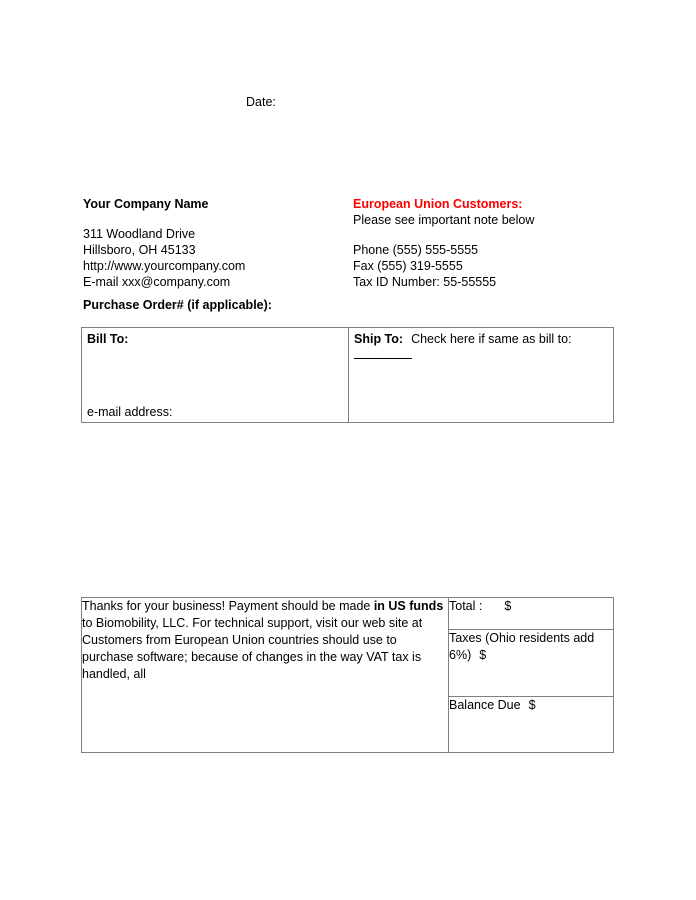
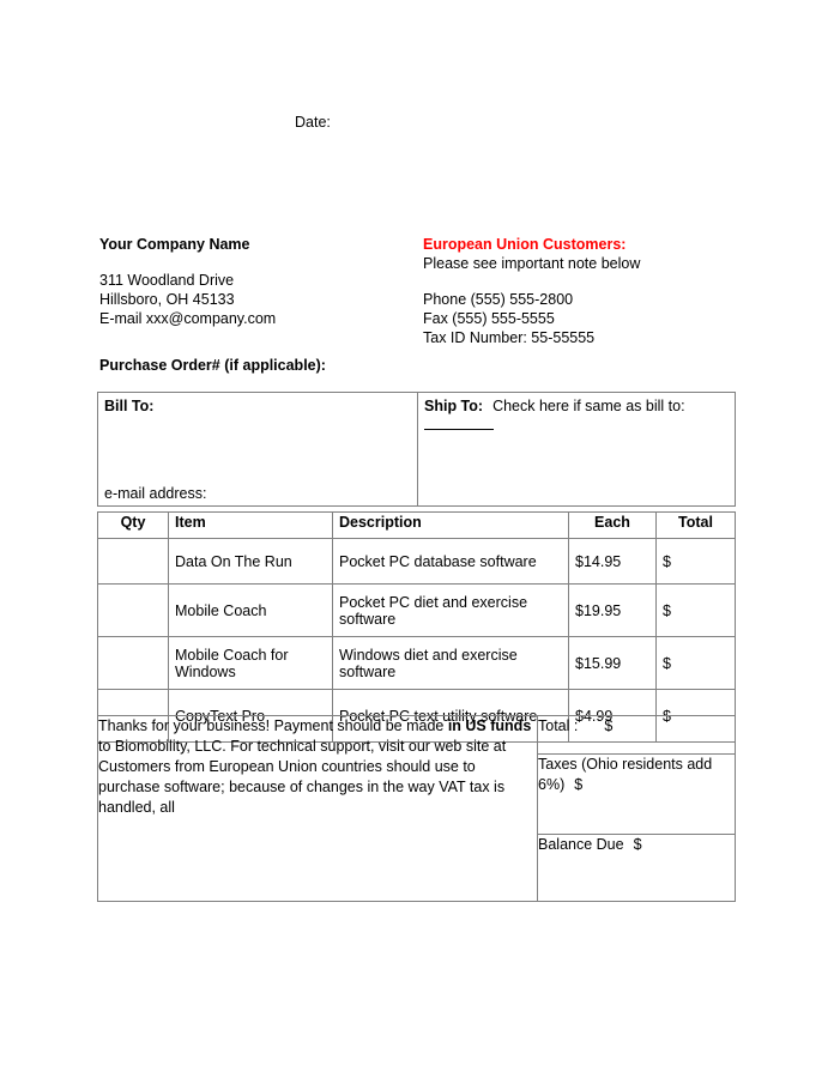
  Date:
  Your Company Name
  311 Woodland Drive
  Hillsboro, OH 45133
- http://www.yourcompany.com
  E-mail xxx@company.com
  European Union Customers:
  Please see important note below
- Phone (555) 555-5555
+ Phone (555) 555-2800
- Fax (555) 319-5555
+ Fax (555) 555-5555
  Tax ID Number: 55-55555
  Purchase Order# (if applicable):
  Bill To: e-mail address:	Ship To: Check here if same as bill to:
+ Qty	Item	Description	Each	Total
+ 	Data On The Run	Pocket PC database software	$14.95	$
+ 	Mobile Coach	Pocket PC diet and exercise software	$19.95	$
+ 	Mobile Coach for Windows	Windows diet and exercise software	$15.99	$
+ 	CopyText Pro	Pocket PC text utility software	$4.99	$
  Thanks for your business! Payment should be made in US funds to Biomobility, LLC. For technical support, visit our web site at Customers from European Union countries should use to purchase software; because of changes in the way VAT tax is handled, all	Total : $
  Taxes (Ohio residents add 6%) $
  Balance Due $
